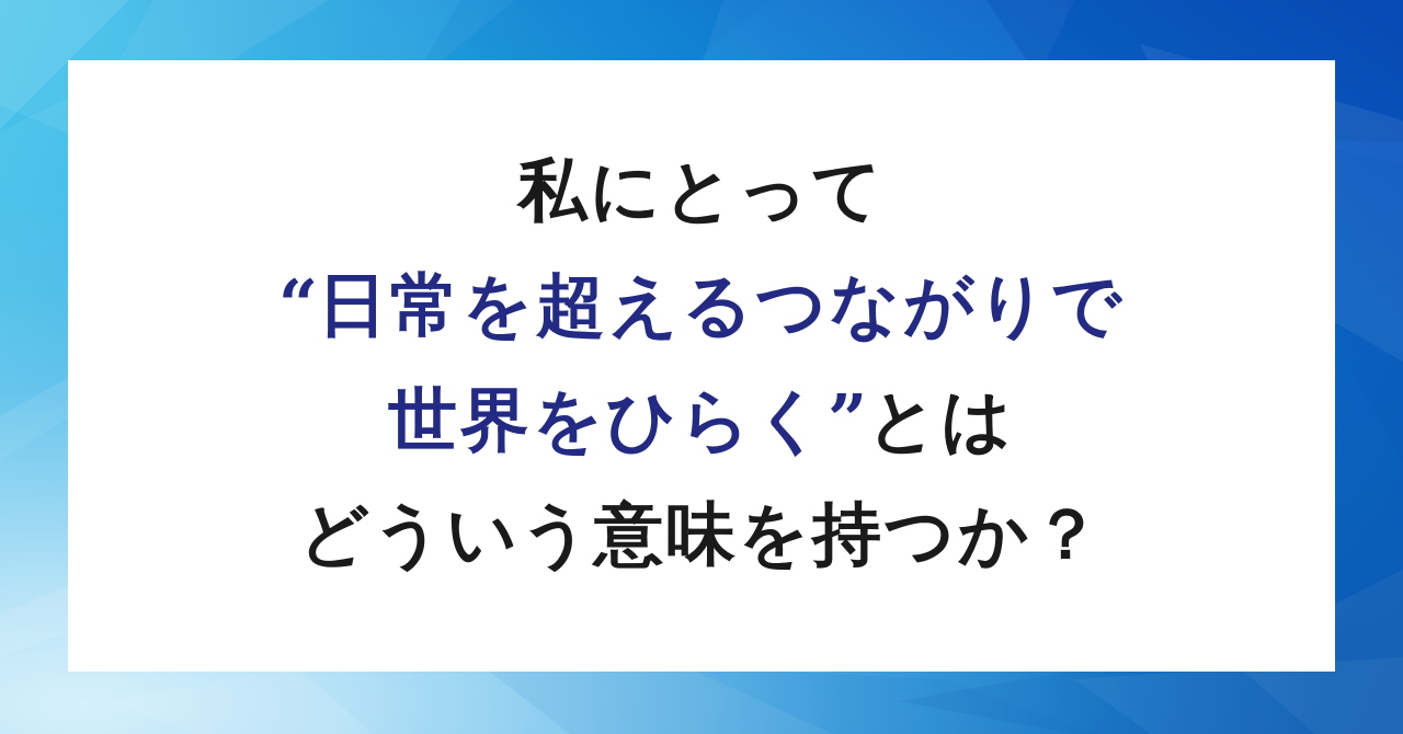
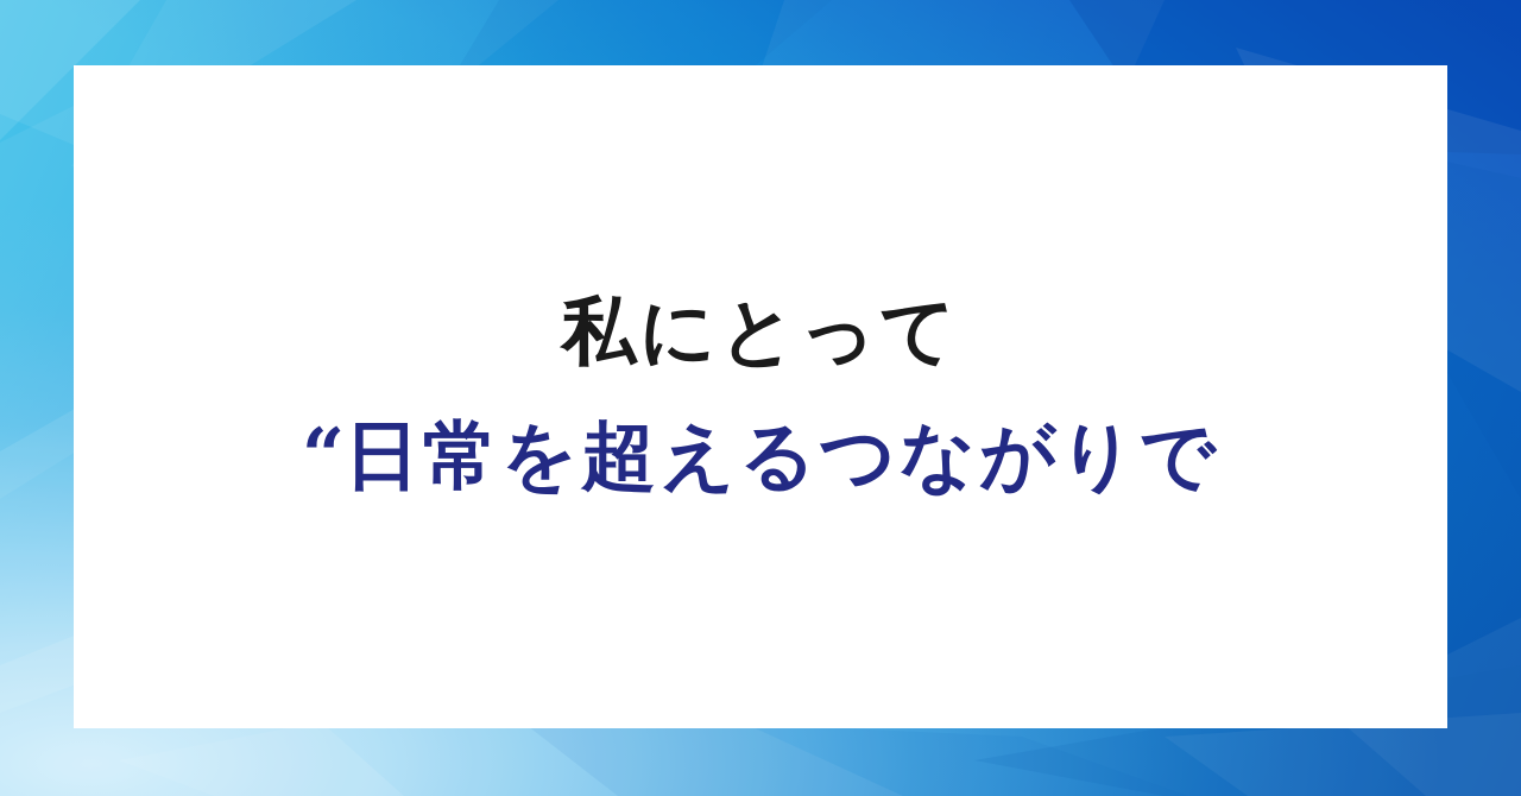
  私にとって
  “日常を超えるつながりで
- 世界をひらく”とは
- どういう意味を持つか？
